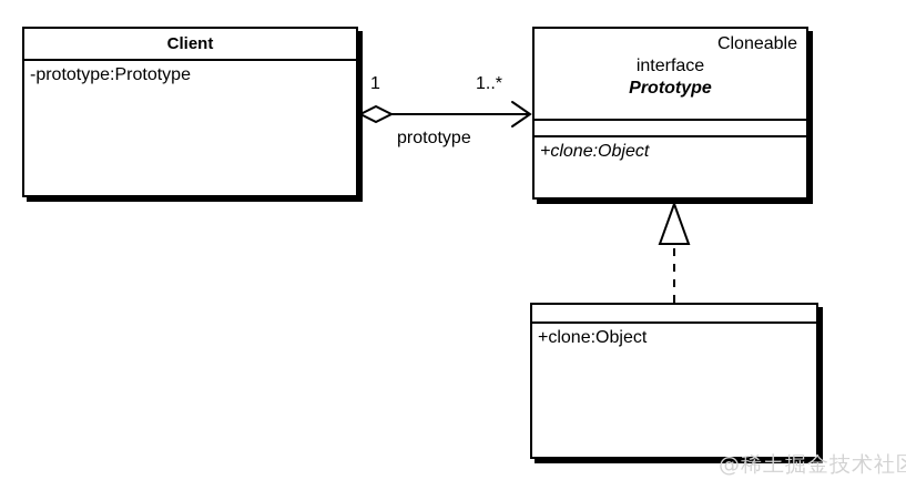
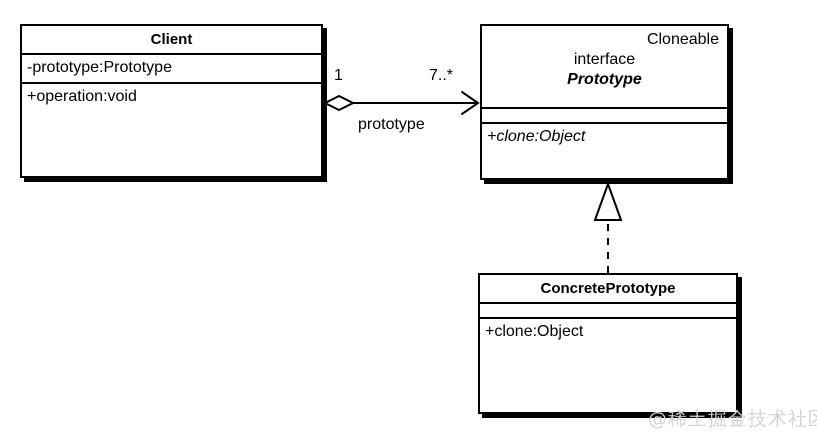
  Client
  -prototype:Prototype
+ +operation:void
  Cloneable
  interface
  Prototype
  +clone:Object
+ ConcretePrototype
  +clone:Object
  1
- 1..*
+ 7..*
  prototype
  @稀土掘金技术社
